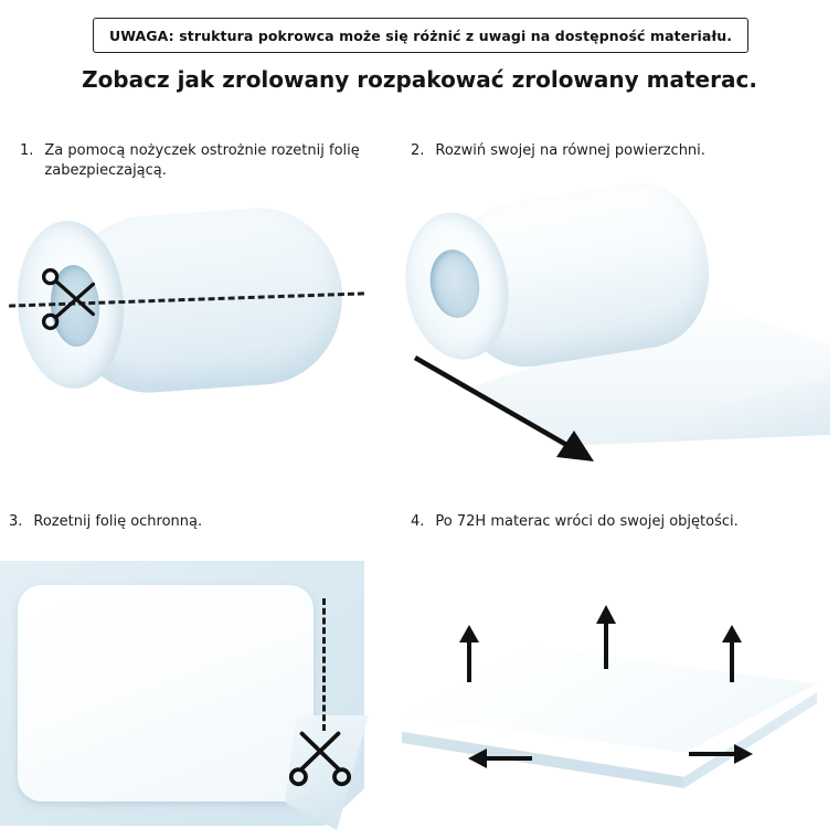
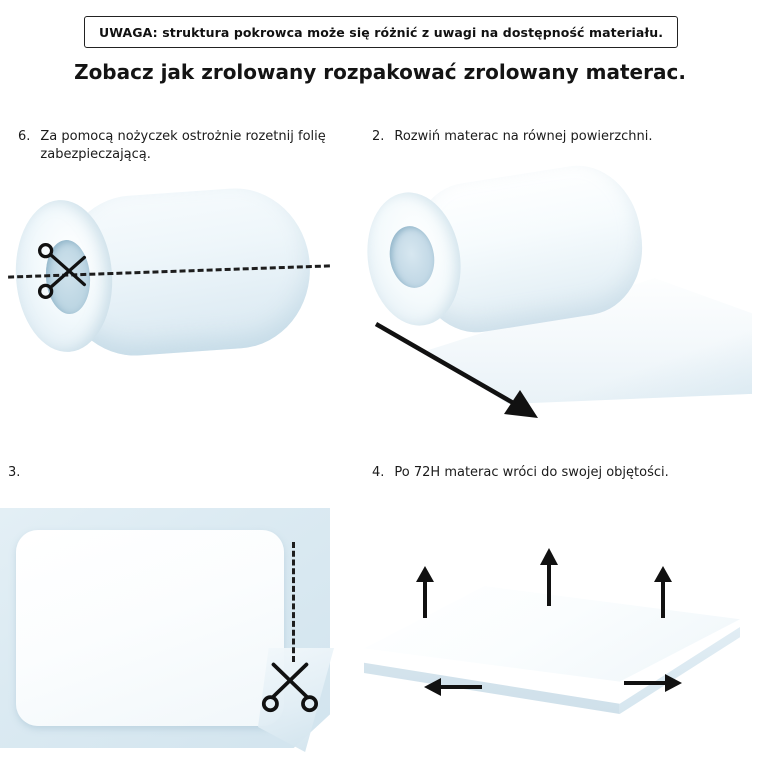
  UWAGA: struktura pokrowca może się różnić z uwagi na dostępność materiału.
  Zobacz jak zrolowany rozpakować zrolowany materac.
- 1.
+ 6.
  Za pomocą nożyczek ostrożnie rozetnij folię zabezpieczającą.
  2.
- Rozwiń swojej na równej powierzchni.
+ Rozwiń materac na równej powierzchni.
  3.
- Rozetnij folię ochronną.
  4.
  Po 72H materac wróci do swojej objętości.
